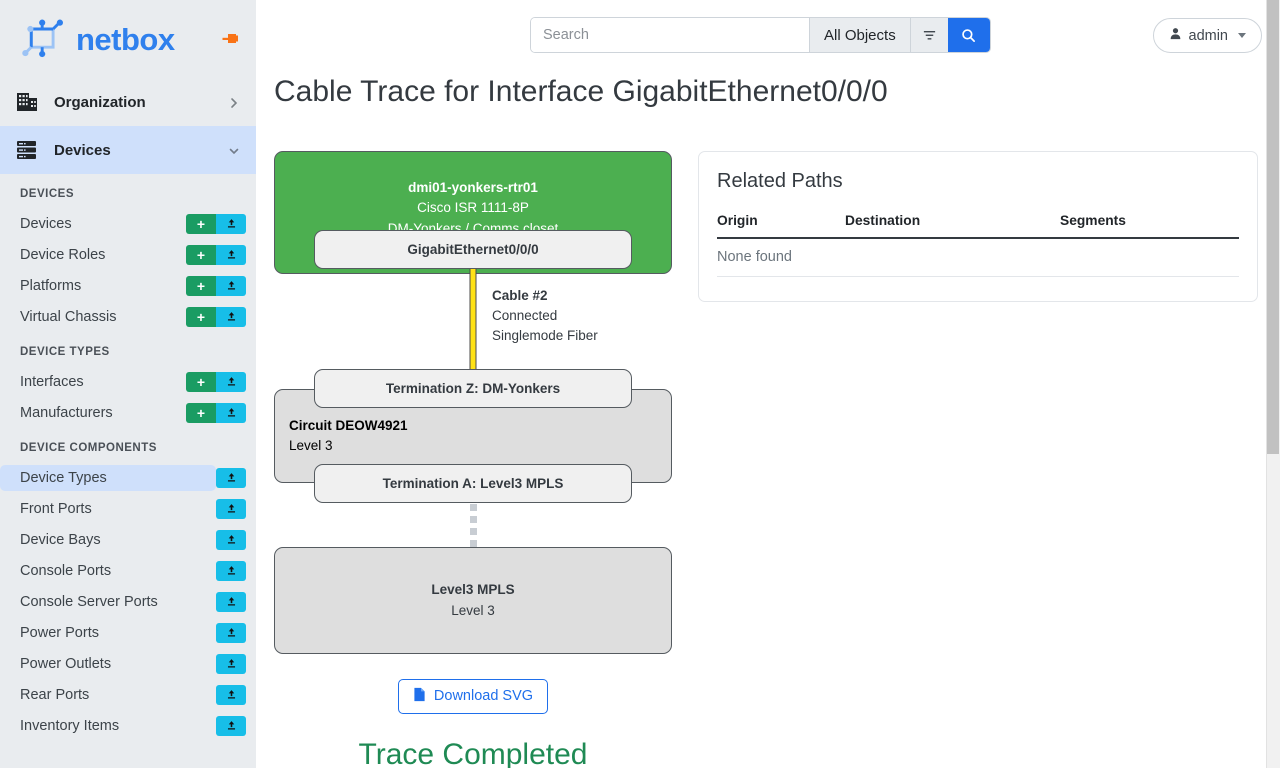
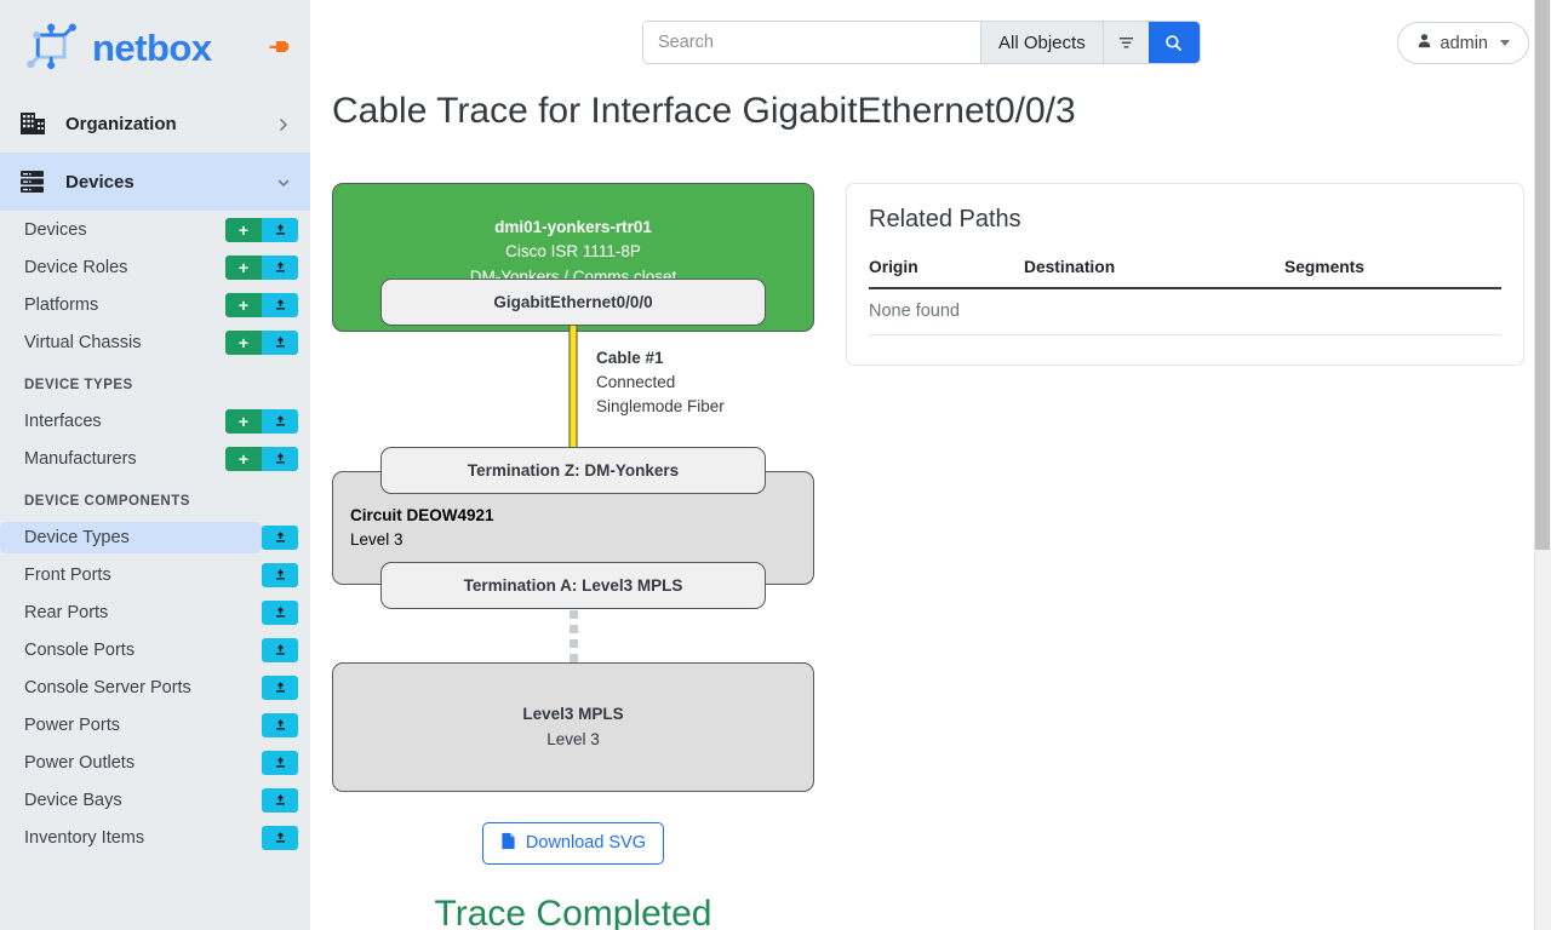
  netbox
  Organization
  Devices
- DEVICES
  Devices
  +
  Device Roles
  +
  Platforms
  +
  Virtual Chassis
  +
  DEVICE TYPES
  Interfaces
  +
  Manufacturers
  +
  DEVICE COMPONENTS
  Device Types
  Front Ports
- Device Bays
+ Rear Ports
  Console Ports
  Console Server Ports
  Power Ports
  Power Outlets
- Rear Ports
+ Device Bays
  Inventory Items
  Search
  All Objects
  admin
- Cable Trace for Interface GigabitEthernet0/0/0
+ Cable Trace for Interface GigabitEthernet0/0/3
  dmi01-yonkers-rtr01
  Cisco ISR 1111-8P
  DM-Yonkers / Comms closet
  GigabitEthernet0/0/0
- Cable #2
+ Cable #1
  Connected
  Singlemode Fiber
  Termination Z: DM-Yonkers
  Circuit DEOW4921
  Level 3
  Termination A: Level3 MPLS
  Level3 MPLS
  Level 3
  Download SVG
  Trace Completed
  Related Paths
  Origin	Destination	Segments
  None found
